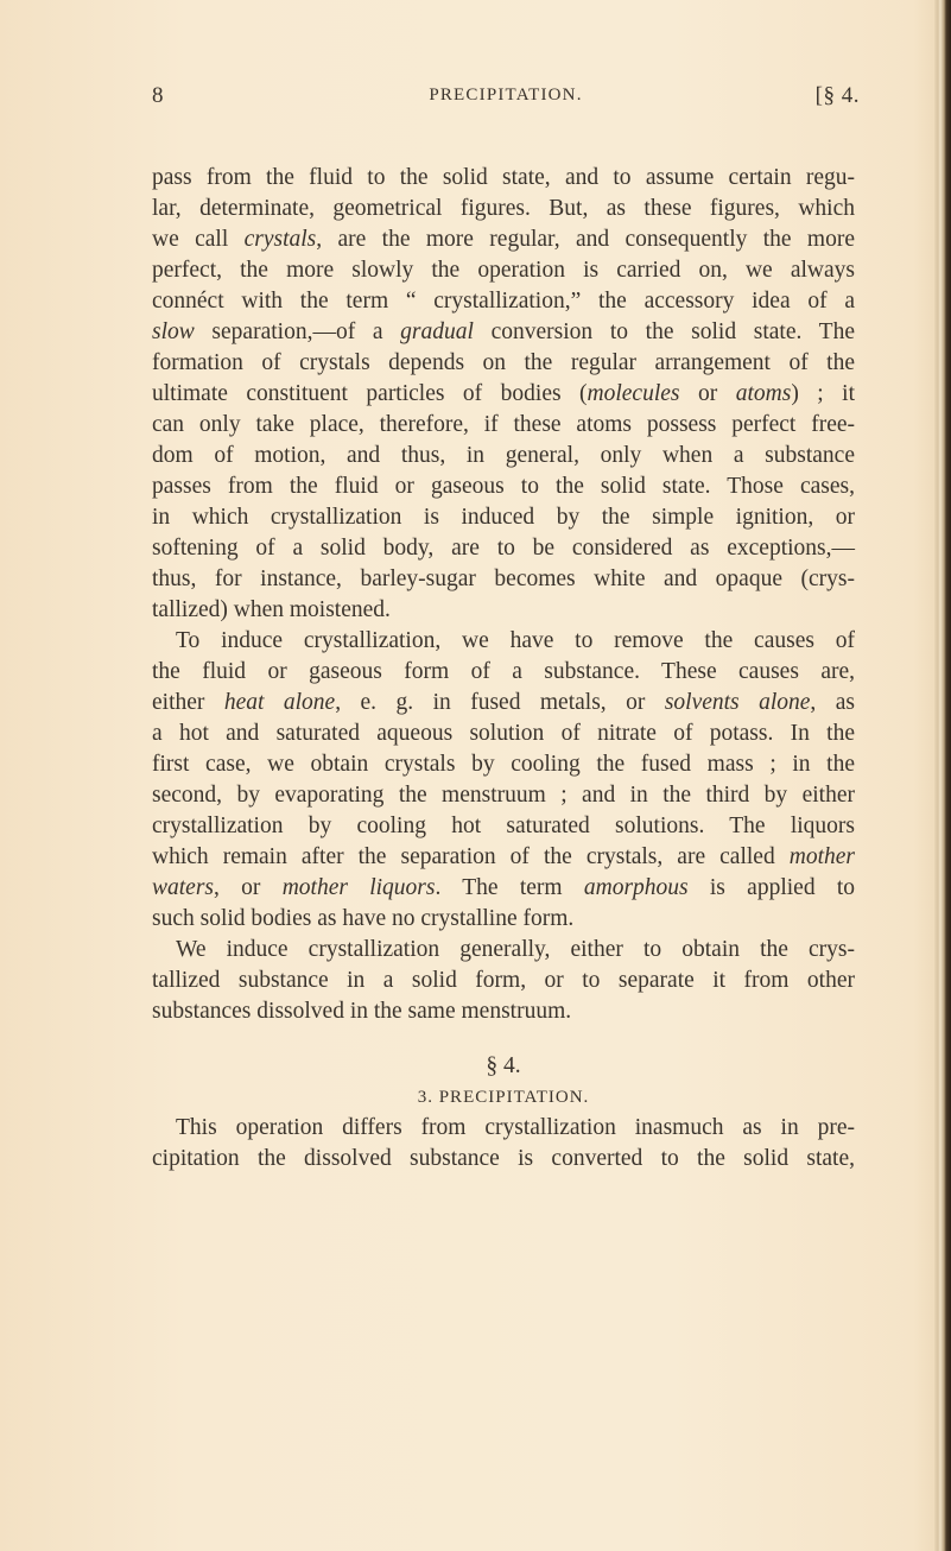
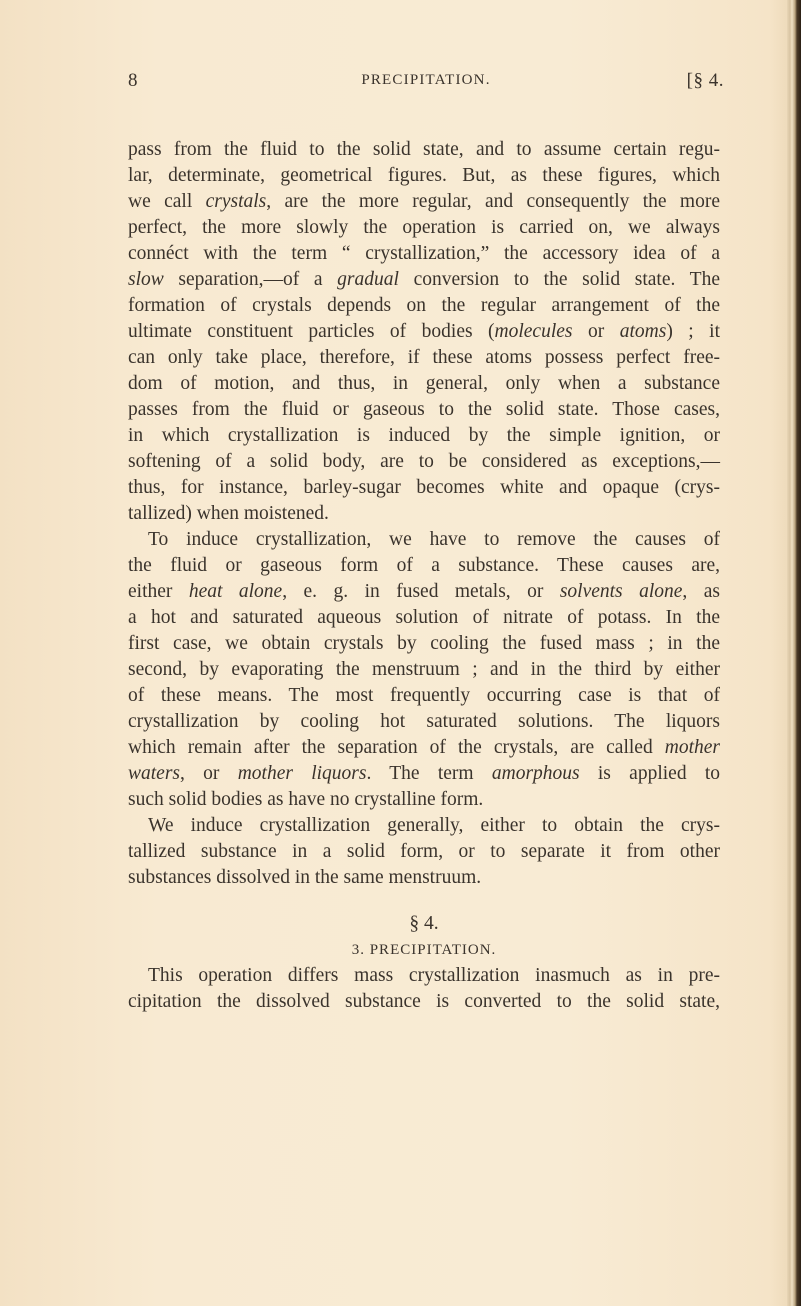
  8
  PRECIPITATION.
  [§ 4.
  pass from the fluid to the solid state, and to assume certain regu-
  lar, determinate, geometrical figures. But, as these figures, which
  we call crystals, are the more regular, and consequently the more
  perfect, the more slowly the operation is carried on, we always
  connéct with the term “ crystallization,” the accessory idea of a
  slow separation,—of a gradual conversion to the solid state. The
  formation of crystals depends on the regular arrangement of the
  ultimate constituent particles of bodies (molecules or atoms) ; it
  can only take place, therefore, if these atoms possess perfect free-
  dom of motion, and thus, in general, only when a substance
  passes from the fluid or gaseous to the solid state. Those cases,
  in which crystallization is induced by the simple ignition, or
  softening of a solid body, are to be considered as exceptions,—
  thus, for instance, barley-sugar becomes white and opaque (crys-
  tallized) when moistened.
  To induce crystallization, we have to remove the causes of
  the fluid or gaseous form of a substance. These causes are,
  either heat alone, e. g. in fused metals, or solvents alone, as
  a hot and saturated aqueous solution of nitrate of potass. In the
  first case, we obtain crystals by cooling the fused mass ; in the
  second, by evaporating the menstruum ; and in the third by either
+ of these means. The most frequently occurring case is that of
  crystallization by cooling hot saturated solutions. The liquors
  which remain after the separation of the crystals, are called mother
  waters, or mother liquors. The term amorphous is applied to
  such solid bodies as have no crystalline form.
  We induce crystallization generally, either to obtain the crys-
  tallized substance in a solid form, or to separate it from other
  substances dissolved in the same menstruum.
  § 4.
  3. PRECIPITATION.
- This operation differs from crystallization inasmuch as in pre-
+ This operation differs mass crystallization inasmuch as in pre-
  cipitation the dissolved substance is converted to the solid state,
